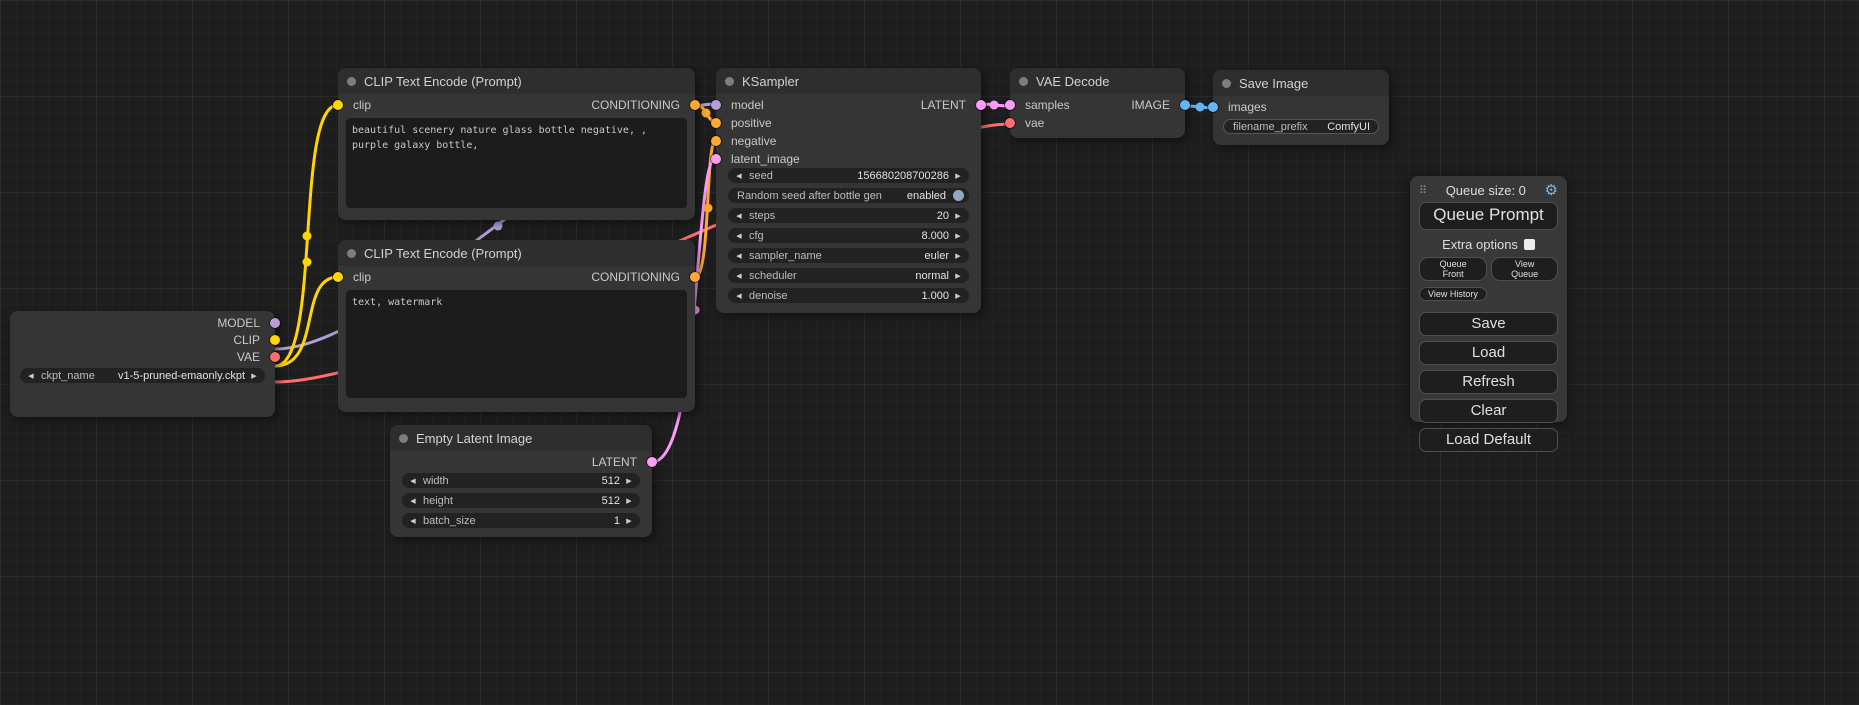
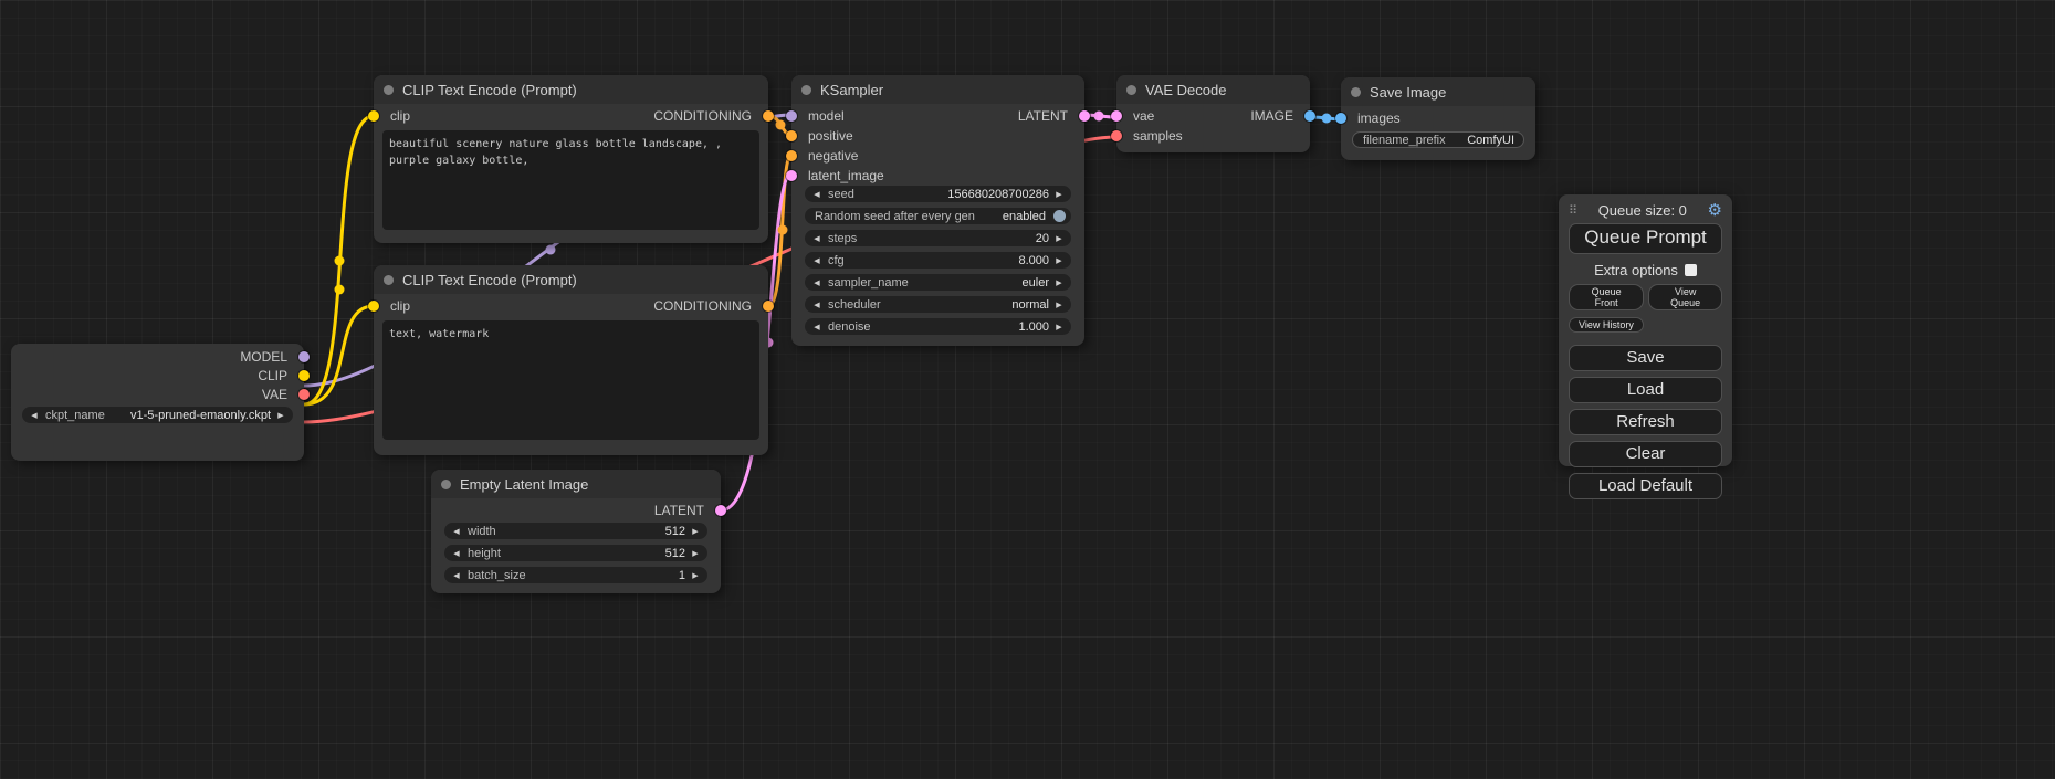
  MODEL
  CLIP
  VAE
  ckpt_name
  v1-5-pruned-emaonly.ckpt
  CLIP Text Encode (Prompt)
  clip
  CONDITIONING
- beautiful scenery nature glass bottle negative, , purple galaxy bottle,
+ beautiful scenery nature glass bottle landscape, , purple galaxy bottle,
  CLIP Text Encode (Prompt)
  clip
  CONDITIONING
  text, watermark
  Empty Latent Image
  LATENT
  width
  512
  height
  512
  batch_size
  1
  KSampler
  model
  LATENT
  positive
  negative
  latent_image
  seed
  156680208700286
- Random seed after bottle gen
+ Random seed after every gen
  enabled
  steps
  20
  cfg
  8.000
  sampler_name
  euler
  scheduler
  normal
  denoise
  1.000
  VAE Decode
- samples
+ vae
  IMAGE
- vae
+ samples
  Save Image
  images
  filename_prefix
  ComfyUI
  ⠿
  Queue size: 0
  ⚙
  Queue Prompt
  Extra options
  Queue Front
  View Queue
  View History
  Save
  Load
  Refresh
  Clear
  Load Default
